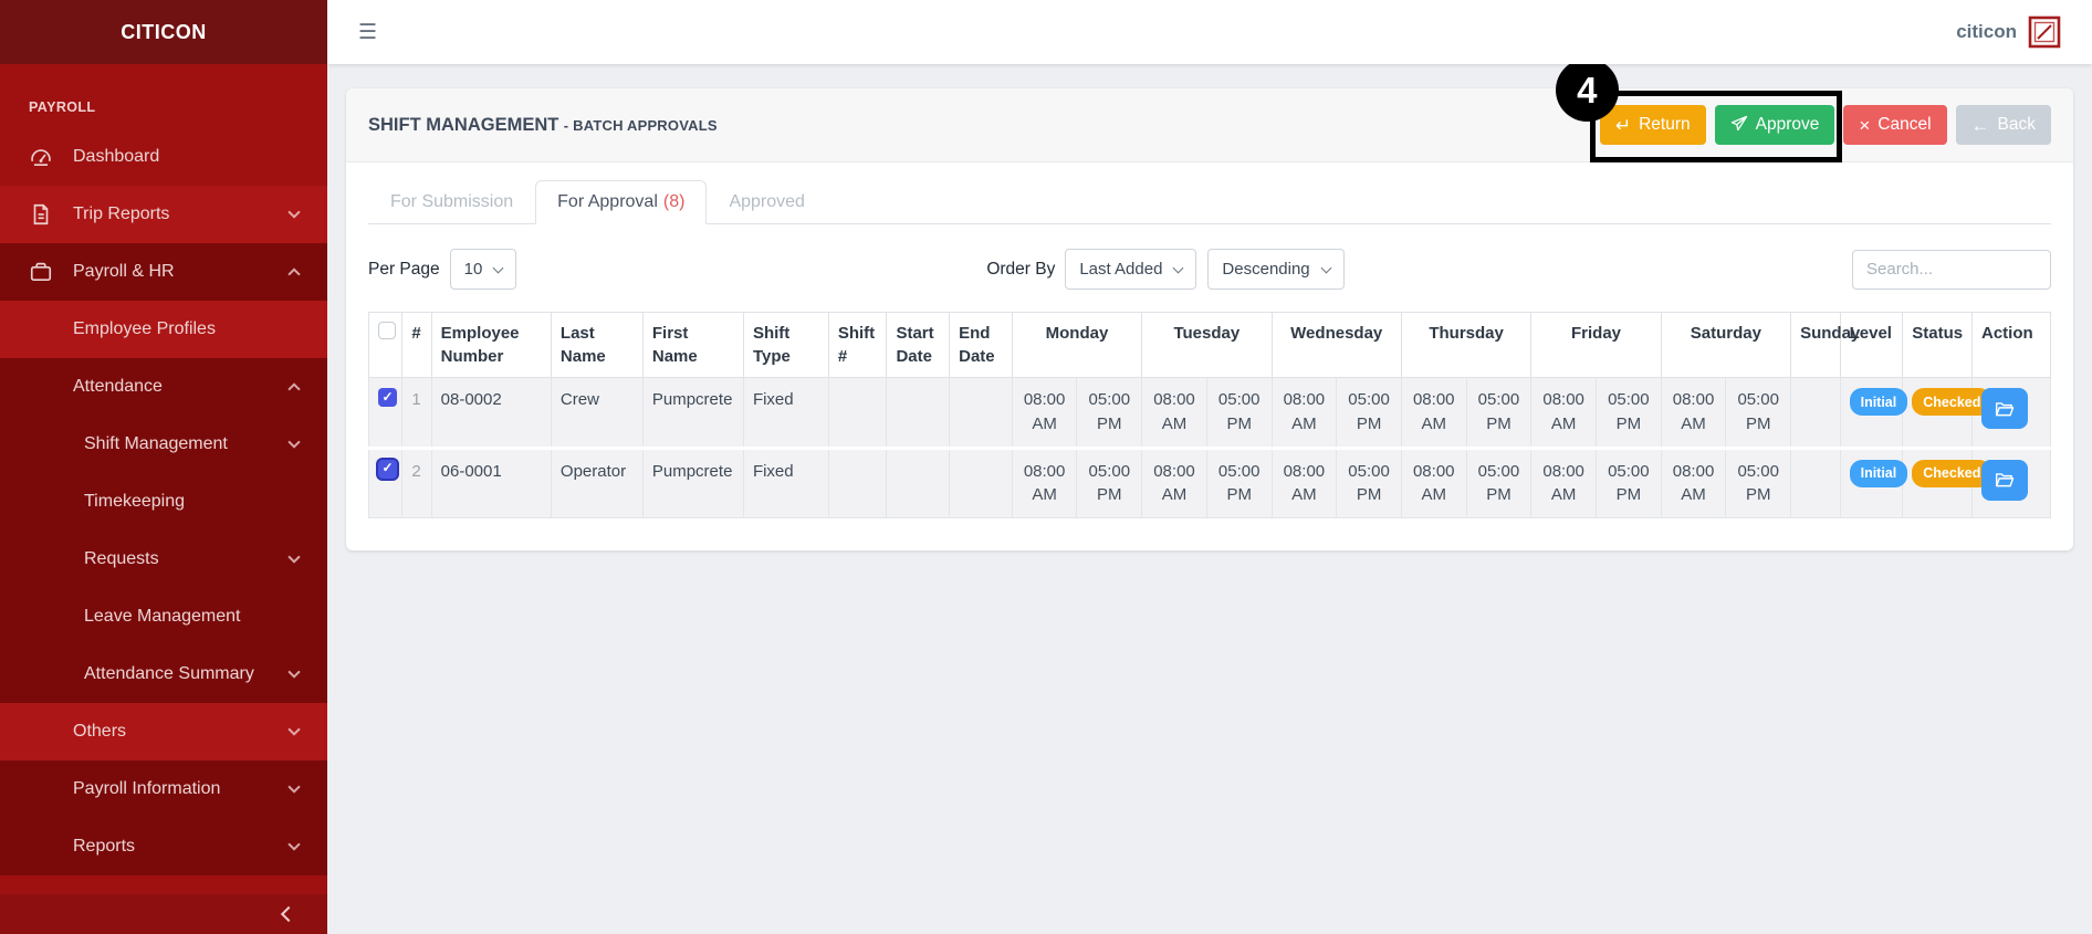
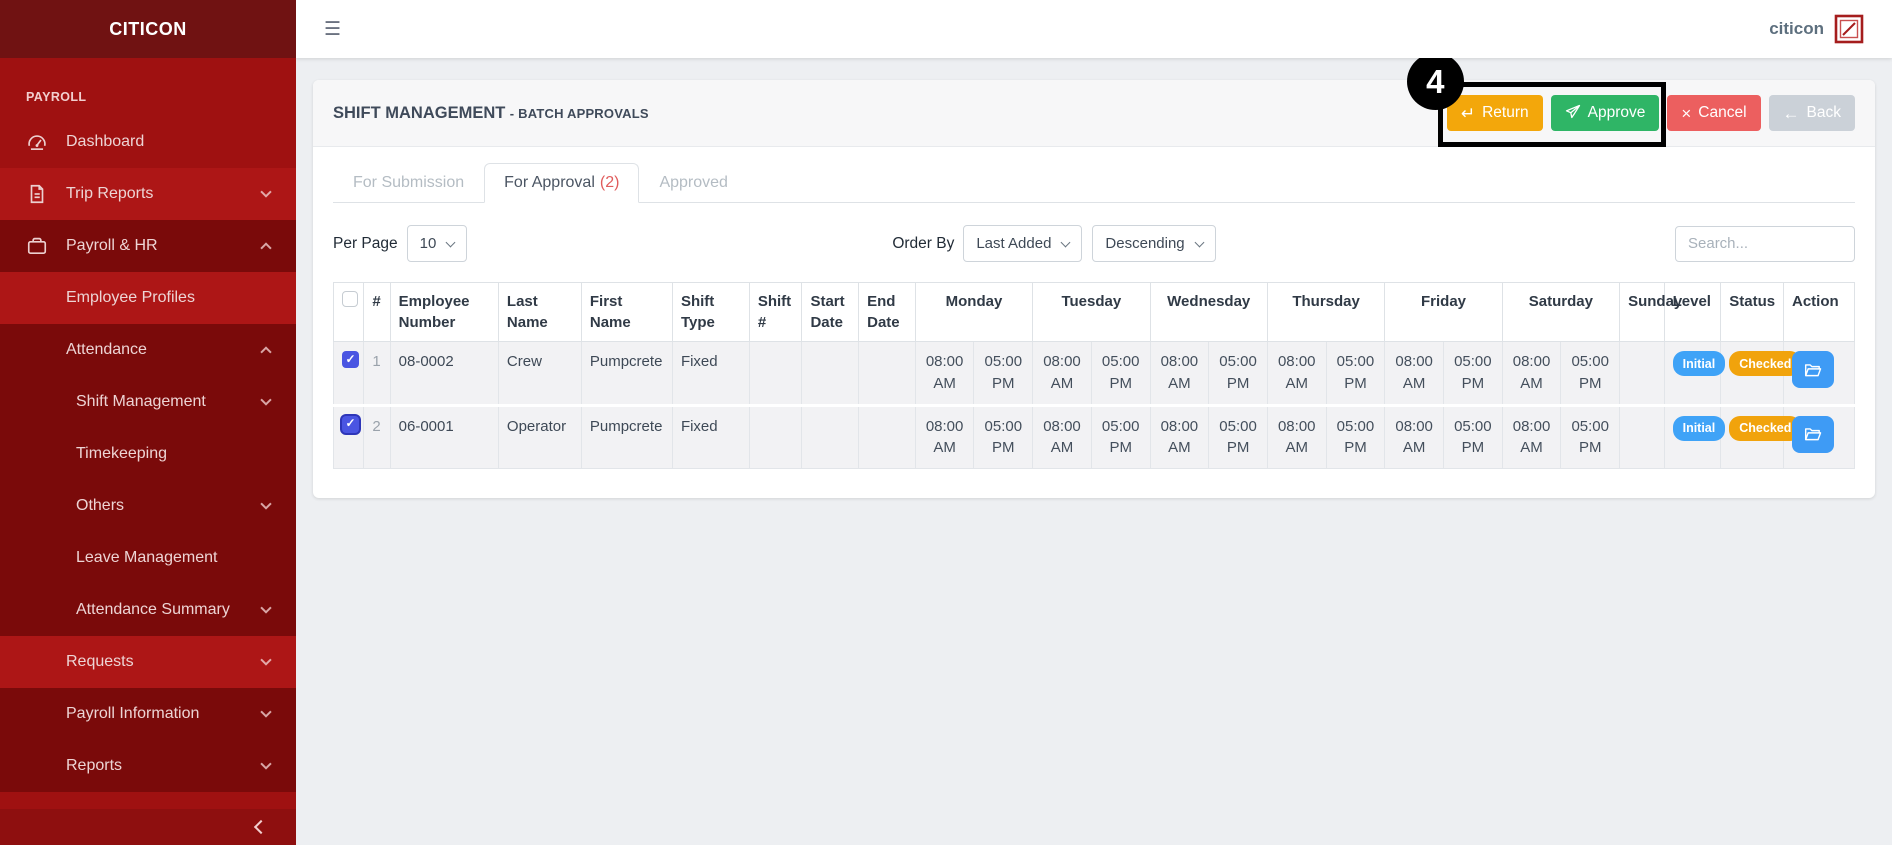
  CITICON
  PAYROLL
  Dashboard
  Trip Reports
  Payroll & HR
  Employee Profiles
  Attendance
  Shift Management
  Timekeeping
- Requests
+ Others
  Leave Management
  Attendance Summary
- Others
+ Requests
  Payroll Information
  Reports
  ☰
  citicon
  SHIFT MANAGEMENT - BATCH APPROVALS
  4
  ↵
  Return
  Approve
  ×
  Cancel
  ←
  Back
  For Submission
  For Approval
- (8)
+ (2)
  Approved
  Per Page
  10
  Order By
  Last Added
  Descending
  Search...
  	#	Employee Number	Last Name	First Name	Shift Type	Shift #	Start Date	End Date	Monday	Tuesday	Wednesday	Thursday	Friday	Saturday	Sunda	Level	Status	Action
  ✓	1	08-0002	Crew	Pumpcrete	Fixed				08:00 AM	05:00 PM	08:00 AM	05:00 PM	08:00 AM	05:00 PM	08:00 AM	05:00 PM	08:00 AM	05:00 PM	08:00 AM	05:00 PM		Initial	Checked
  ✓	2	06-0001	Operator	Pumpcrete	Fixed				08:00 AM	05:00 PM	08:00 AM	05:00 PM	08:00 AM	05:00 PM	08:00 AM	05:00 PM	08:00 AM	05:00 PM	08:00 AM	05:00 PM		Initial	Checked
